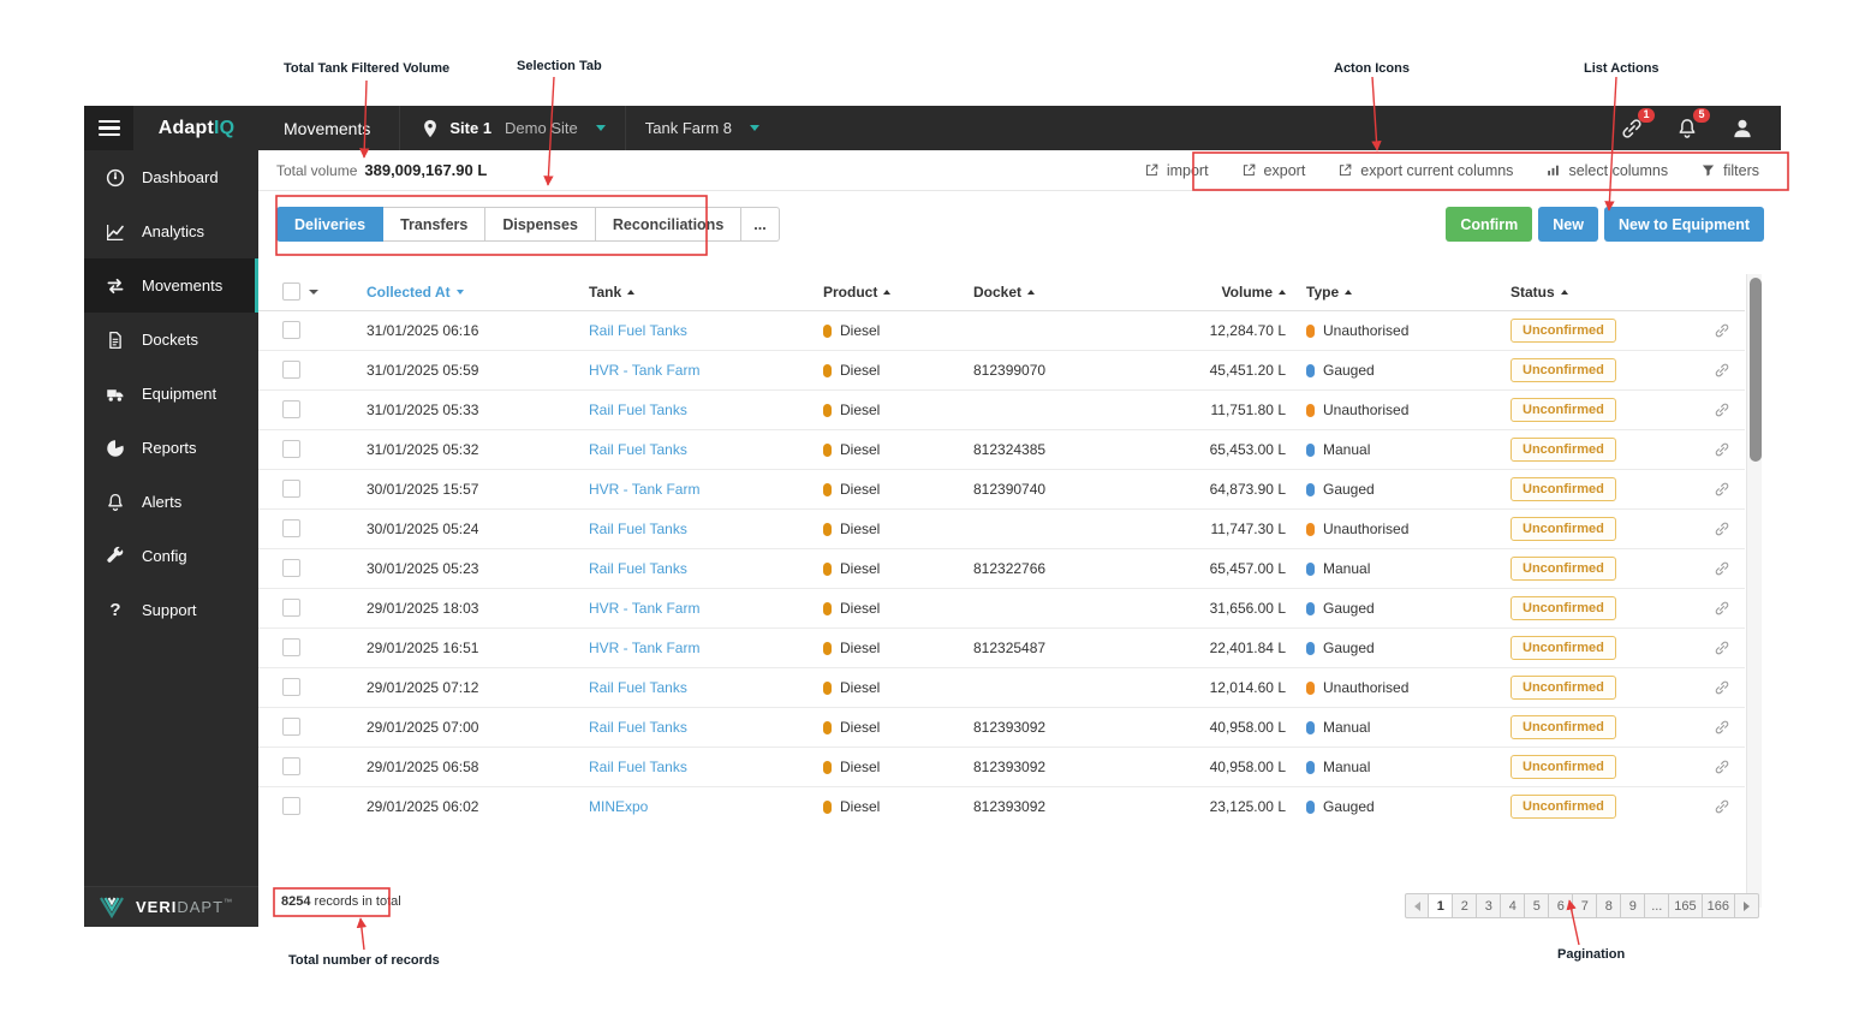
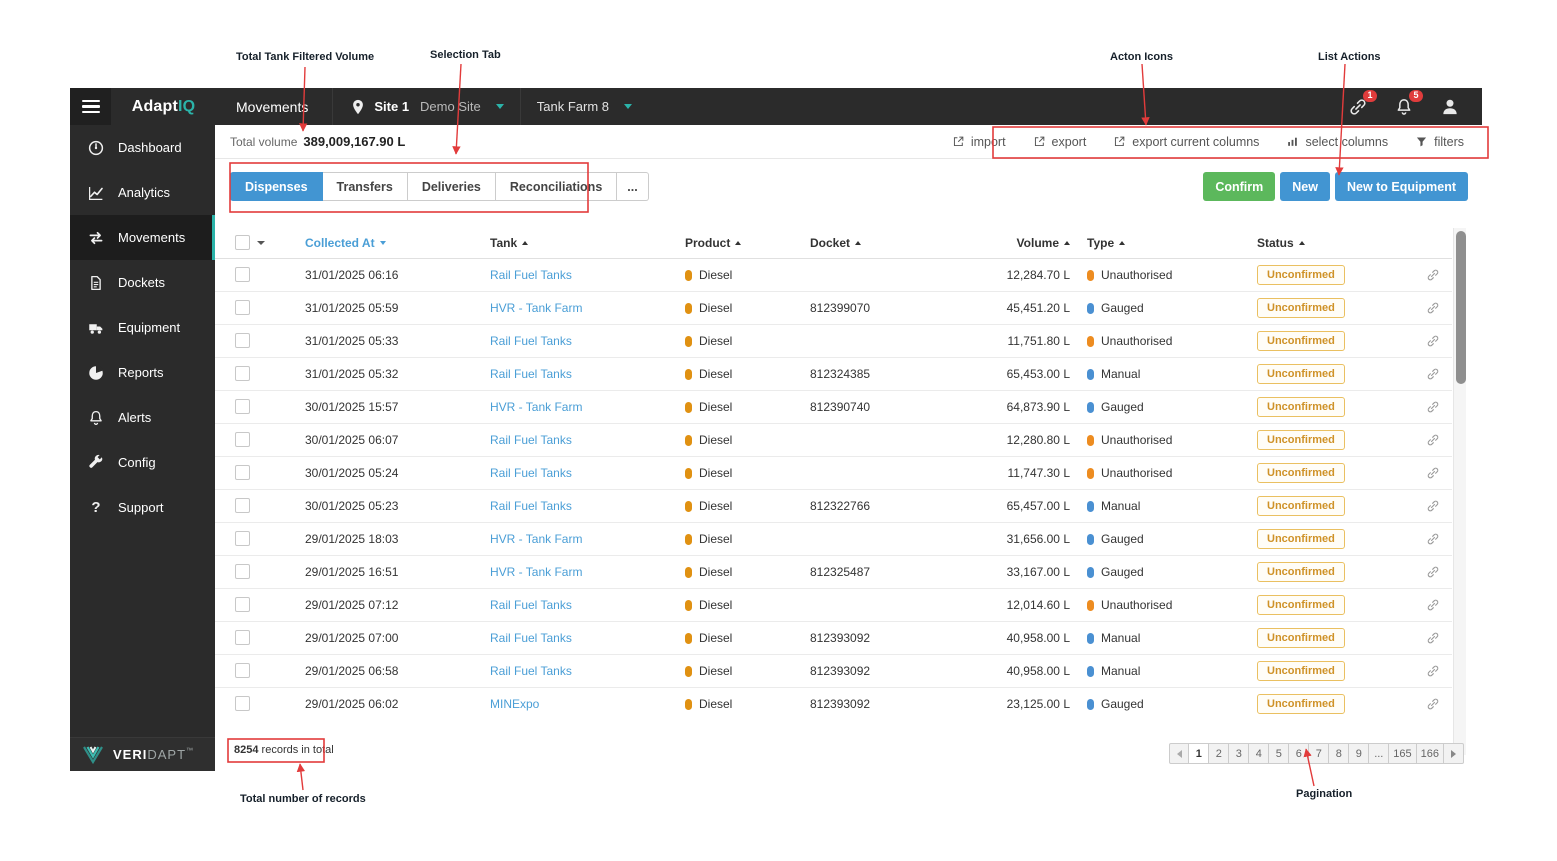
  Total Tank Filtered Volume
  Selection Tab
  Acton Icons
  List Actions
  Total number of records
  Pagination
  AdaptIQ
  Movements
  Site 1
  Demo Site
  Tank Farm 8
  1
  5
  Dashboard
  Analytics
  Movements
  Dockets
  Equipment
  Reports
  Alerts
  Config
  ?
  Support
  VERIDAPT
  Total volume
  389,009,167.90 L
  import
  export
  export current columns
  select columns
  filters
- Deliveries
+ Dispenses
  Transfers
- Dispenses
+ Deliveries
  Reconciliations
  ...
  Confirm
  New
  New to Equipment
  	Collected At	Tank	Product	Docket	Volume	Type	Status
  	31/01/2025 06:16	Rail Fuel Tanks	Diesel		12,284.70 L	Unauthorised	Unconfirmed
  	31/01/2025 05:59	HVR - Tank Farm	Diesel	812399070	45,451.20 L	Gauged	Unconfirmed
  	31/01/2025 05:33	Rail Fuel Tanks	Diesel		11,751.80 L	Unauthorised	Unconfirmed
  	31/01/2025 05:32	Rail Fuel Tanks	Diesel	812324385	65,453.00 L	Manual	Unconfirmed
  	30/01/2025 15:57	HVR - Tank Farm	Diesel	812390740	64,873.90 L	Gauged	Unconfirmed
+ 	30/01/2025 06:07	Rail Fuel Tanks	Diesel		12,280.80 L	Unauthorised	Unconfirmed
  	30/01/2025 05:24	Rail Fuel Tanks	Diesel		11,747.30 L	Unauthorised	Unconfirmed
  	30/01/2025 05:23	Rail Fuel Tanks	Diesel	812322766	65,457.00 L	Manual	Unconfirmed
  	29/01/2025 18:03	HVR - Tank Farm	Diesel		31,656.00 L	Gauged	Unconfirmed
- 	29/01/2025 16:51	HVR - Tank Farm	Diesel	812325487	22,401.84 L	Gauged	Unconfirmed
+ 	29/01/2025 16:51	HVR - Tank Farm	Diesel	812325487	33,167.00 L	Gauged	Unconfirmed
  	29/01/2025 07:12	Rail Fuel Tanks	Diesel		12,014.60 L	Unauthorised	Unconfirmed
  	29/01/2025 07:00	Rail Fuel Tanks	Diesel	812393092	40,958.00 L	Manual	Unconfirmed
  	29/01/2025 06:58	Rail Fuel Tanks	Diesel	812393092	40,958.00 L	Manual	Unconfirmed
  	29/01/2025 06:02	MINExpo	Diesel	812393092	23,125.00 L	Gauged	Unconfirmed
  8254 records in toal
  1
  2
  3
  4
  5
  6
  7
  8
  9
  ...
  165
  166
